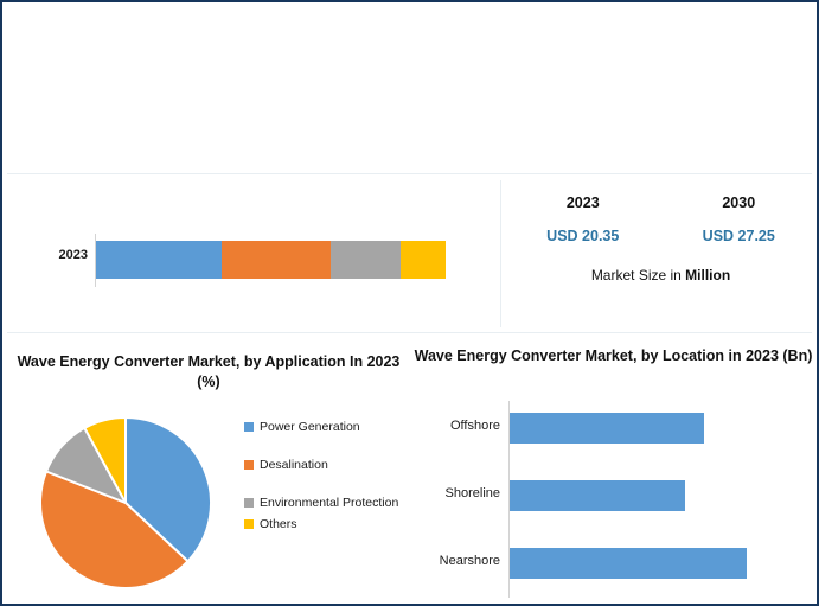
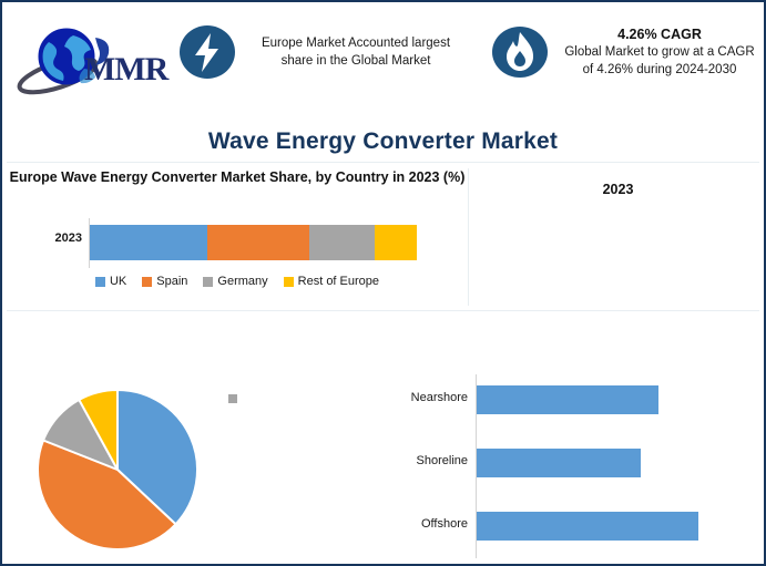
+ MMR
+ Europe Market Accounted largest share in the Global Market
+ 4.26% CAGR
+ Global Market to grow at a CAGR of 4.26% during 2024-2030
+ Wave Energy Converter Market
+ Europe Wave Energy Converter Market Share, by Country in 2023 (%)
  2023
+ UK
+ Spain
+ Germany
+ Rest of Europe
  2023
- 2030
- USD 20.35
- USD 27.25
- Market Size in Million
- Wave Energy Converter Market, by Application In 2023 (%)
- Power Generation
- Desalination
- Environmental Protection
- Others
- Wave Energy Converter Market, by Location in 2023 (Bn)
- Offshore
+ Nearshore
  Shoreline
- Nearshore
+ Offshore
